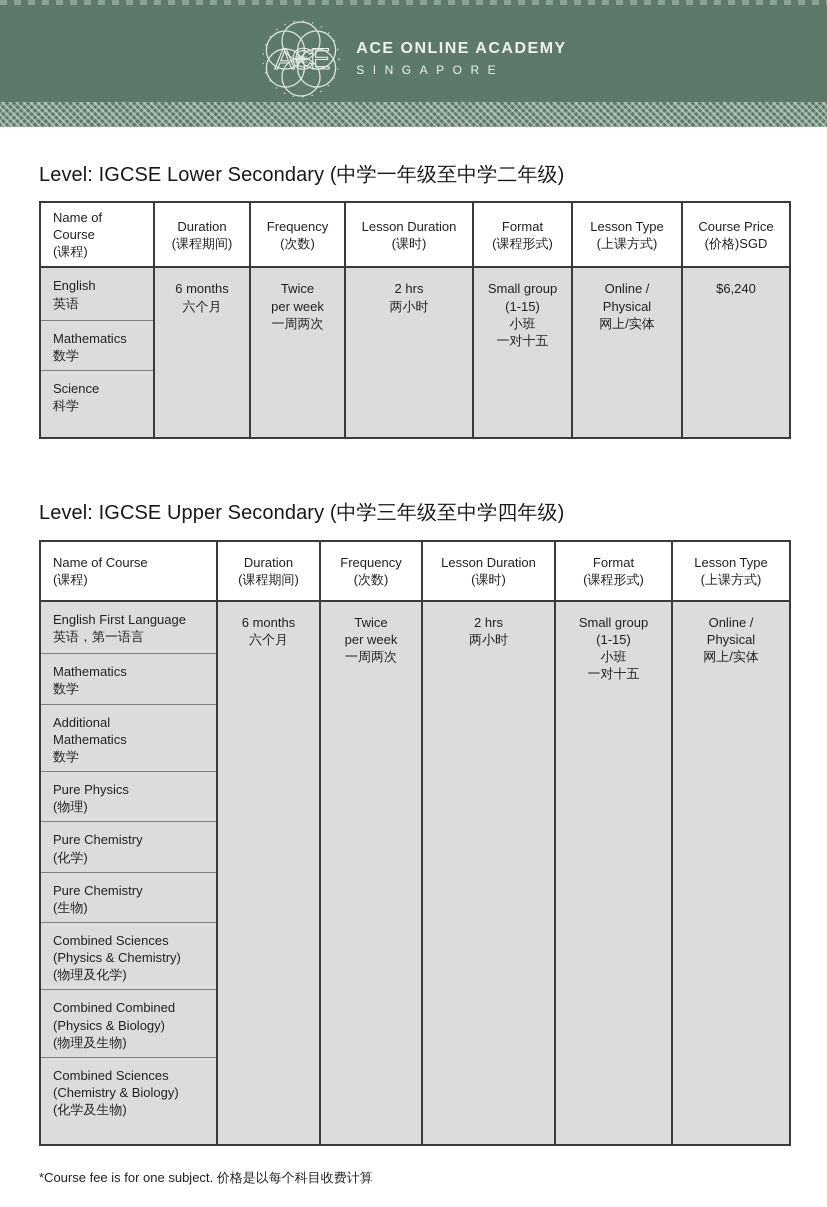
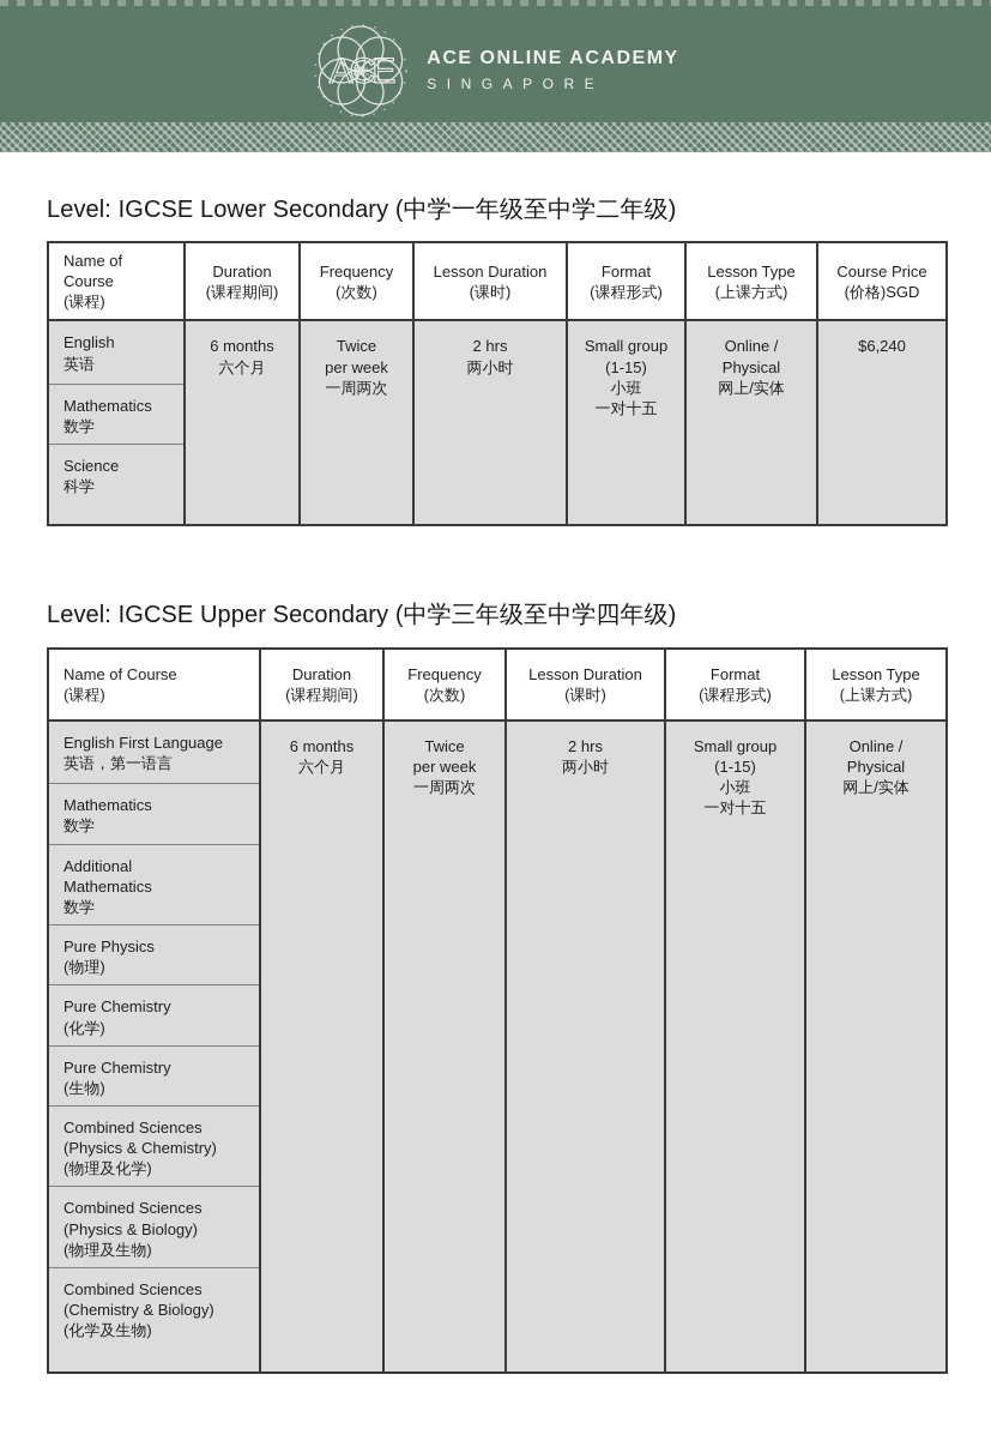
  ACE
  ACE ONLINE ACADEMY
  SINGAPORE
  Level: IGCSE Lower Secondary (中学一年级至中学二年级)
  Name of Course (课程)	Duration (课程期间)	Frequency (次数)	Lesson Duration (课时)	Format (课程形式)	Lesson Type (上课方式)	Course Price (价格)SGD
  English 英语	6 months 六个月	Twice per week 一周两次	2 hrs 两小时	Small group (1-15) 小班 一对十五	Online / Physical 网上/实体	$6,240
  Mathematics 数学
  Science 科学
  Level: IGCSE Upper Secondary (中学三年级至中学四年级)
  Name of Course (课程)	Duration (课程期间)	Frequency (次数)	Lesson Duration (课时)	Format (课程形式)	Lesson Type (上课方式)
  English First Language 英语，第一语言	6 months 六个月	Twice per week 一周两次	2 hrs 两小时	Small group (1-15) 小班 一对十五	Online / Physical 网上/实体
  Mathematics 数学
  Additional Mathematics 数学
  Pure Physics (物理)
  Pure Chemistry (化学)
  Pure Chemistry (生物)
  Combined Sciences (Physics & Chemistry) (物理及化学)
- Combined Combined (Physics & Biology) (物理及生物)
+ Combined Sciences (Physics & Biology) (物理及生物)
  Combined Sciences (Chemistry & Biology) (化学及生物)
- *Course fee is for one subject. 价格是以每个科目收费计算
